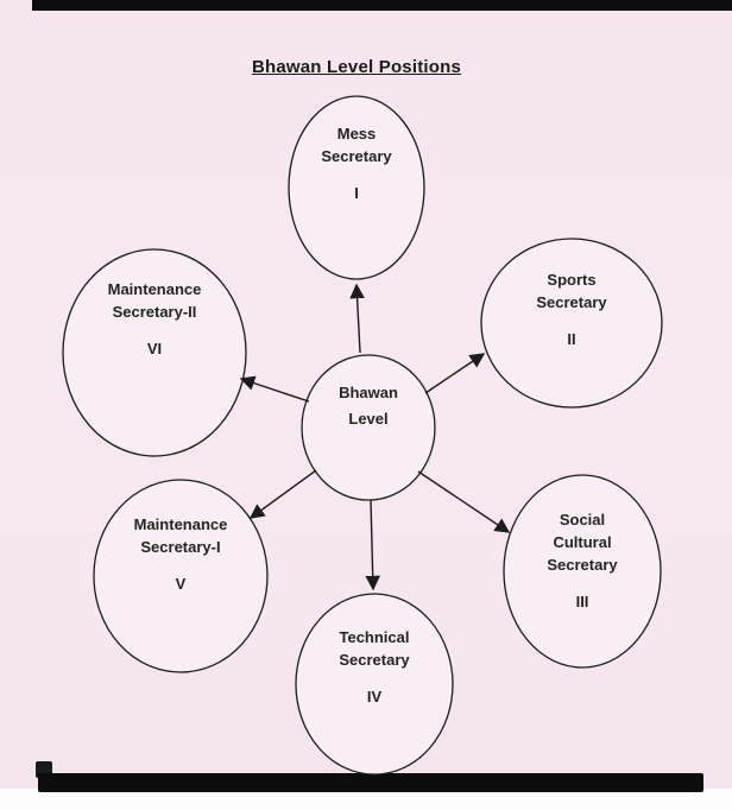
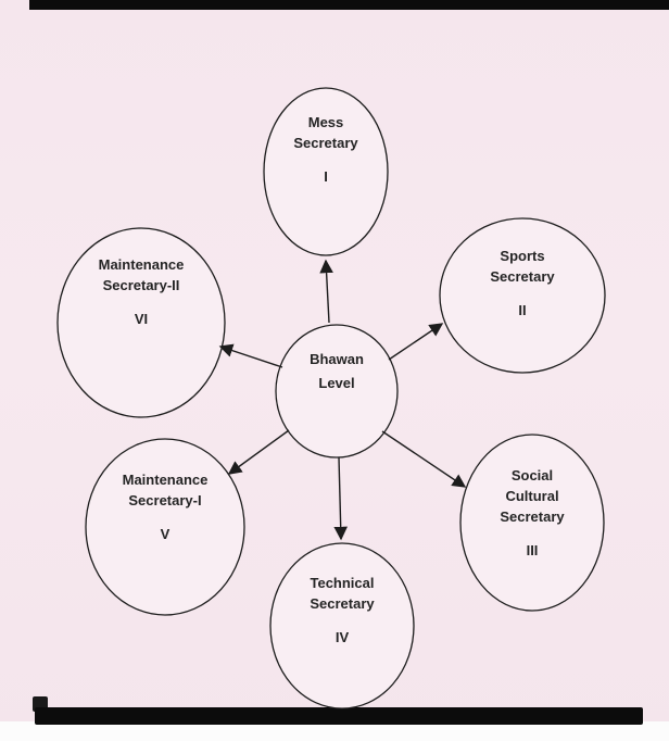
- Bhawan Level Positions
  Mess
  Secretary
  I
  Sports
  Secretary
  II
  Maintenance
  Secretary-II
  VI
  Bhawan
  Level
  Social
  Cultural
  Secretary
  III
  Maintenance
  Secretary-I
  V
  Technical
  Secretary
  IV
